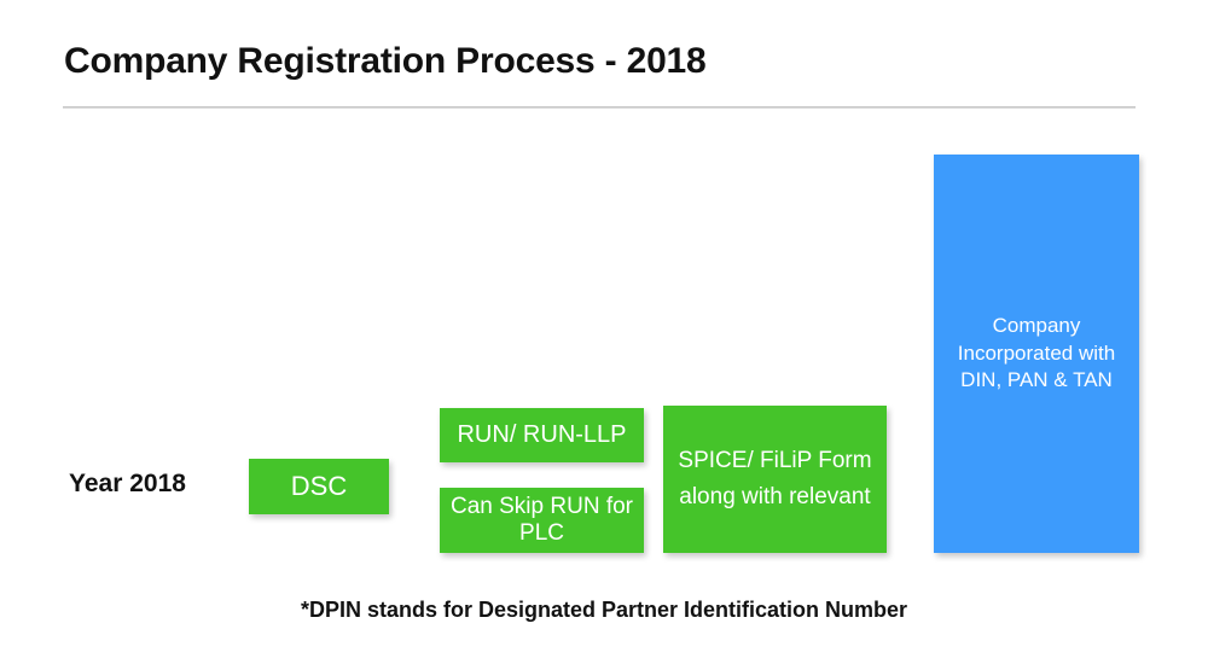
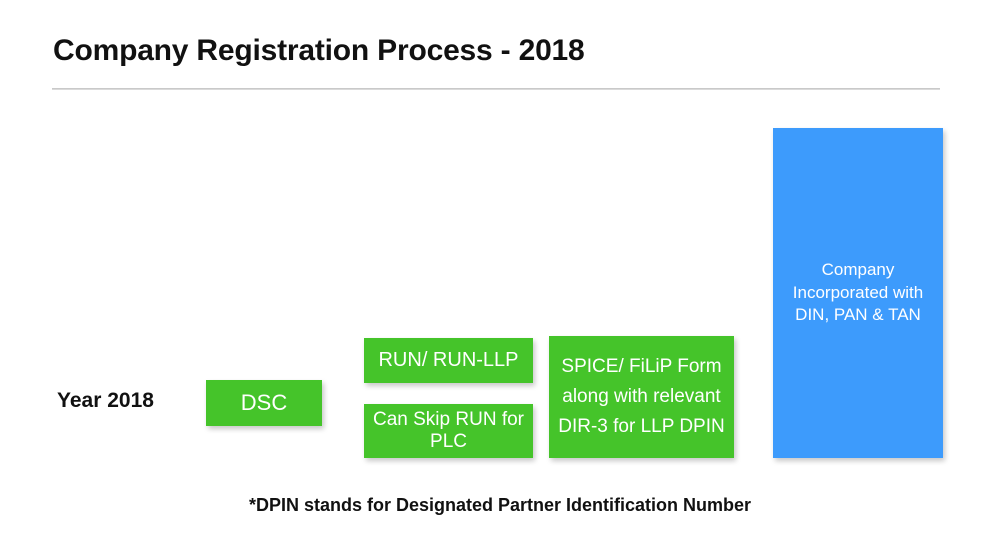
  Company Registration Process - 2018
  Year 2018
  DSC
  RUN/ RUN-LLP
  Can Skip RUN for PLC
  SPICE/ FiLiP Form
  along with relevant
+ DIR-3 for LLP DPIN
  Company
  Incorporated with
  DIN, PAN & TAN
  *DPIN stands for Designated Partner Identification Number
